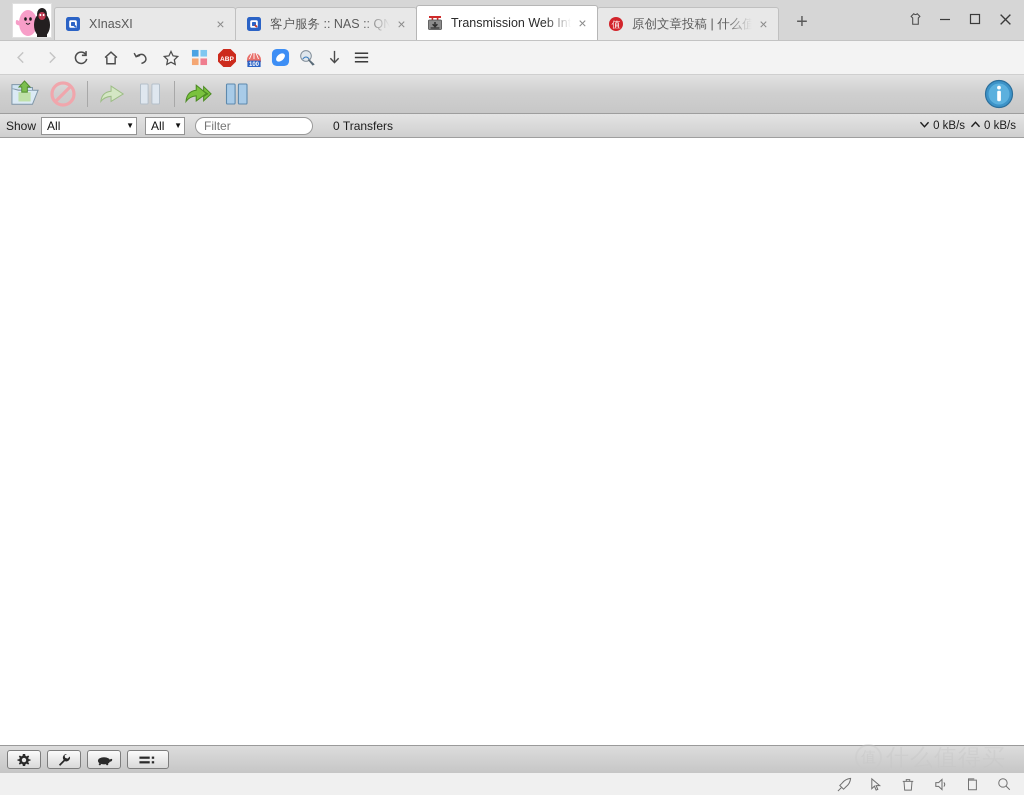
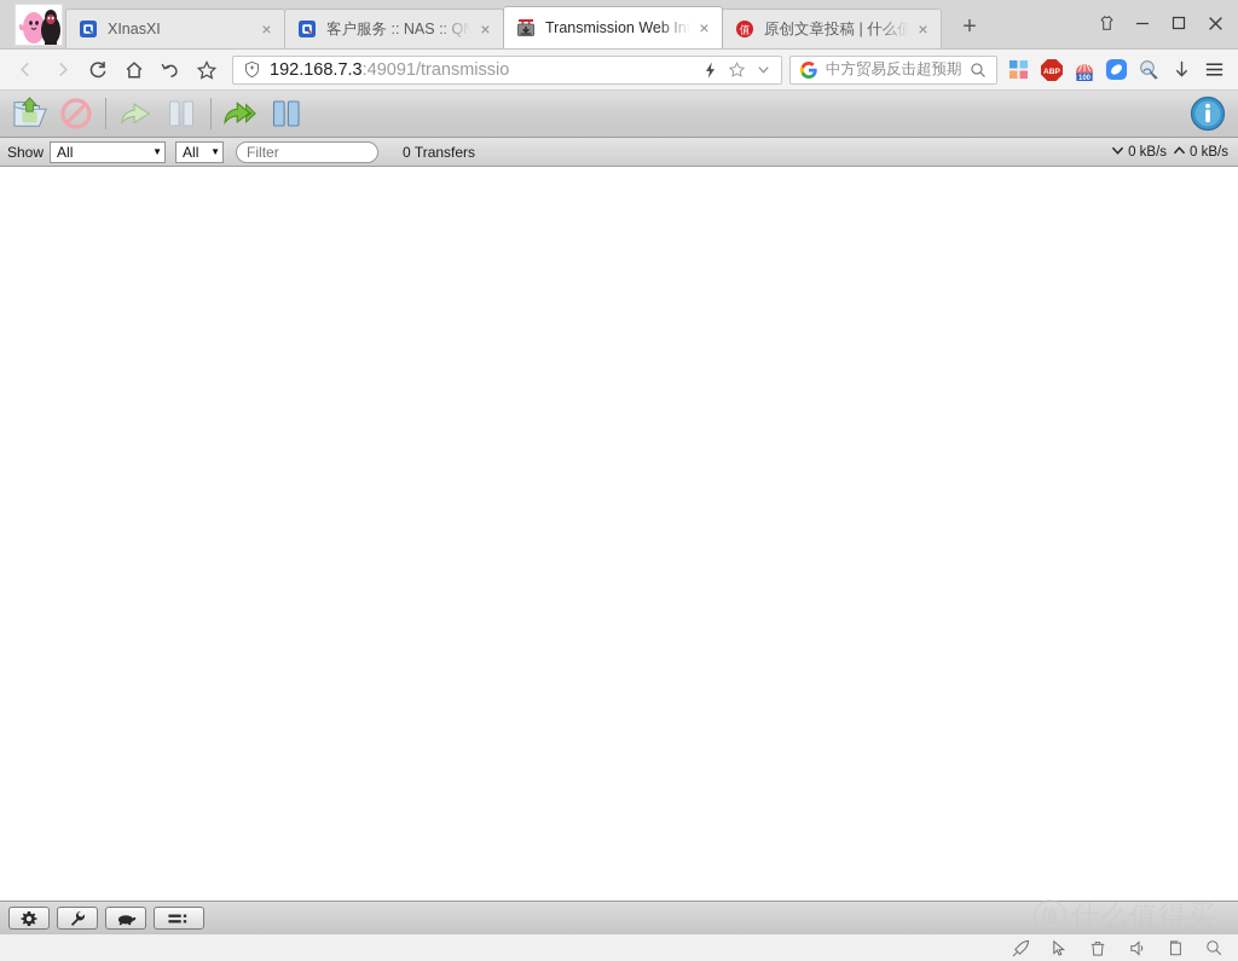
  XInasXI
  ×
  客户服务 :: NAS :: QN
  ×
  Transmission Web Int
  ×
  值
  原创文章投稿 | 什么值
  ×
  +
+ 192.168.7.3:49091/transmissio
+ 中方贸易反击超预期
  Show
  All
  ▼
  All
  ▼
  Filter
  0 Transfers
  0 kB/s
  0 kB/s
  什么值得买
